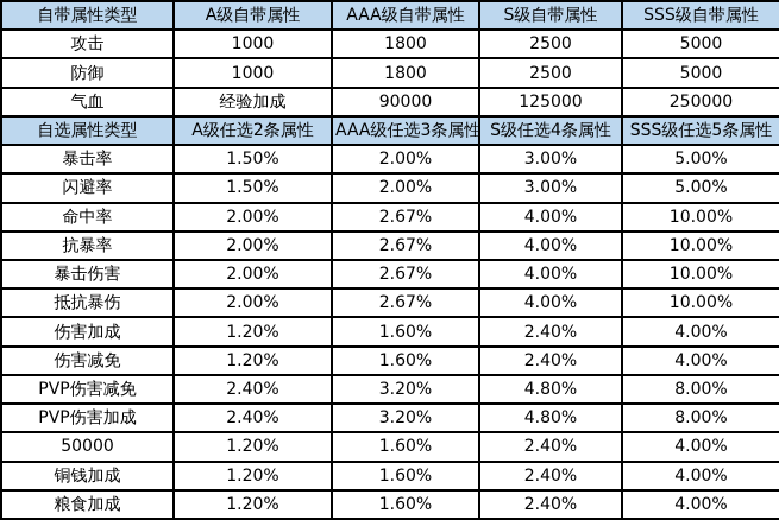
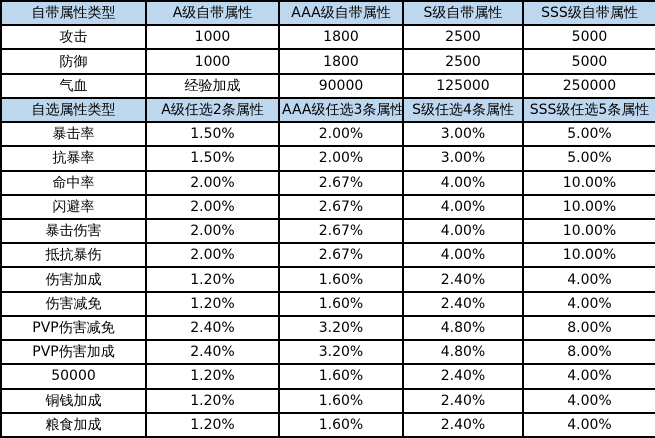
  自带属性类型	A级自带属性	AAA级自带属性	S级自带属性	SSS级自带属性
  攻击	1000	1800	2500	5000
  防御	1000	1800	2500	5000
  气血	经验加成	90000	125000	250000
  自选属性类型	A级任选2条属性	AAA级任选3条属性	S级任选4条属性	SSS级任选5条属性
  暴击率	1.50%	2.00%	3.00%	5.00%
- 闪避率	1.50%	2.00%	3.00%	5.00%
+ 抗暴率	1.50%	2.00%	3.00%	5.00%
  命中率	2.00%	2.67%	4.00%	10.00%
- 抗暴率	2.00%	2.67%	4.00%	10.00%
+ 闪避率	2.00%	2.67%	4.00%	10.00%
  暴击伤害	2.00%	2.67%	4.00%	10.00%
  抵抗暴伤	2.00%	2.67%	4.00%	10.00%
  伤害加成	1.20%	1.60%	2.40%	4.00%
  伤害减免	1.20%	1.60%	2.40%	4.00%
  PVP伤害减免	2.40%	3.20%	4.80%	8.00%
  PVP伤害加成	2.40%	3.20%	4.80%	8.00%
  50000	1.20%	1.60%	2.40%	4.00%
  铜钱加成	1.20%	1.60%	2.40%	4.00%
  粮食加成	1.20%	1.60%	2.40%	4.00%
